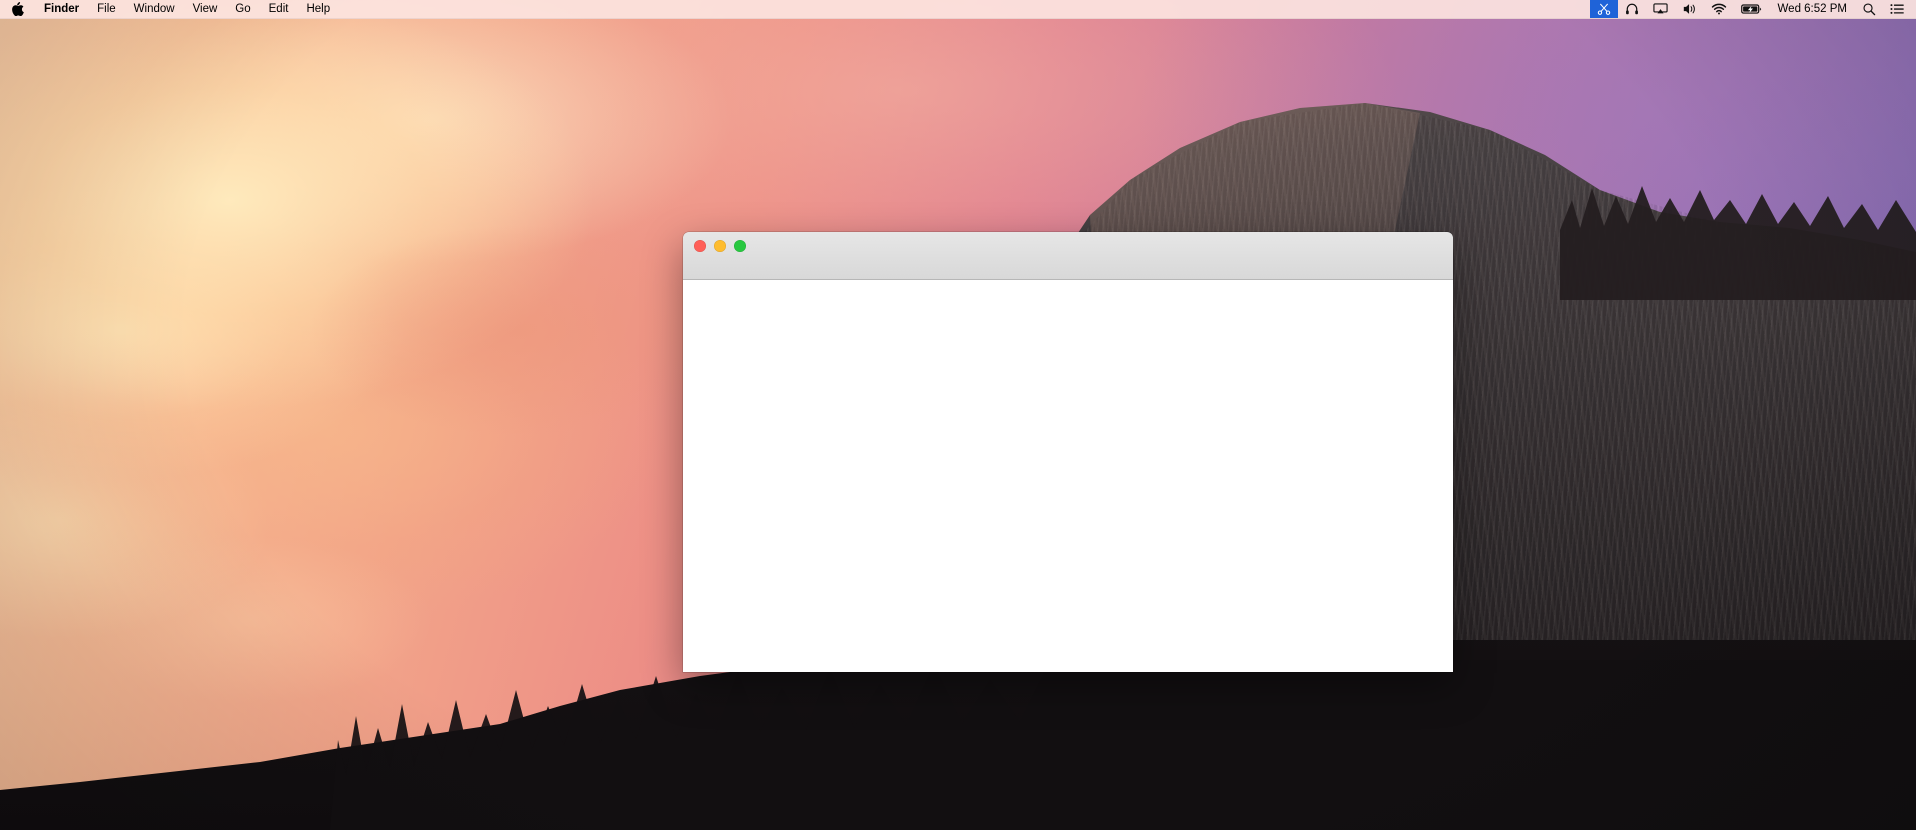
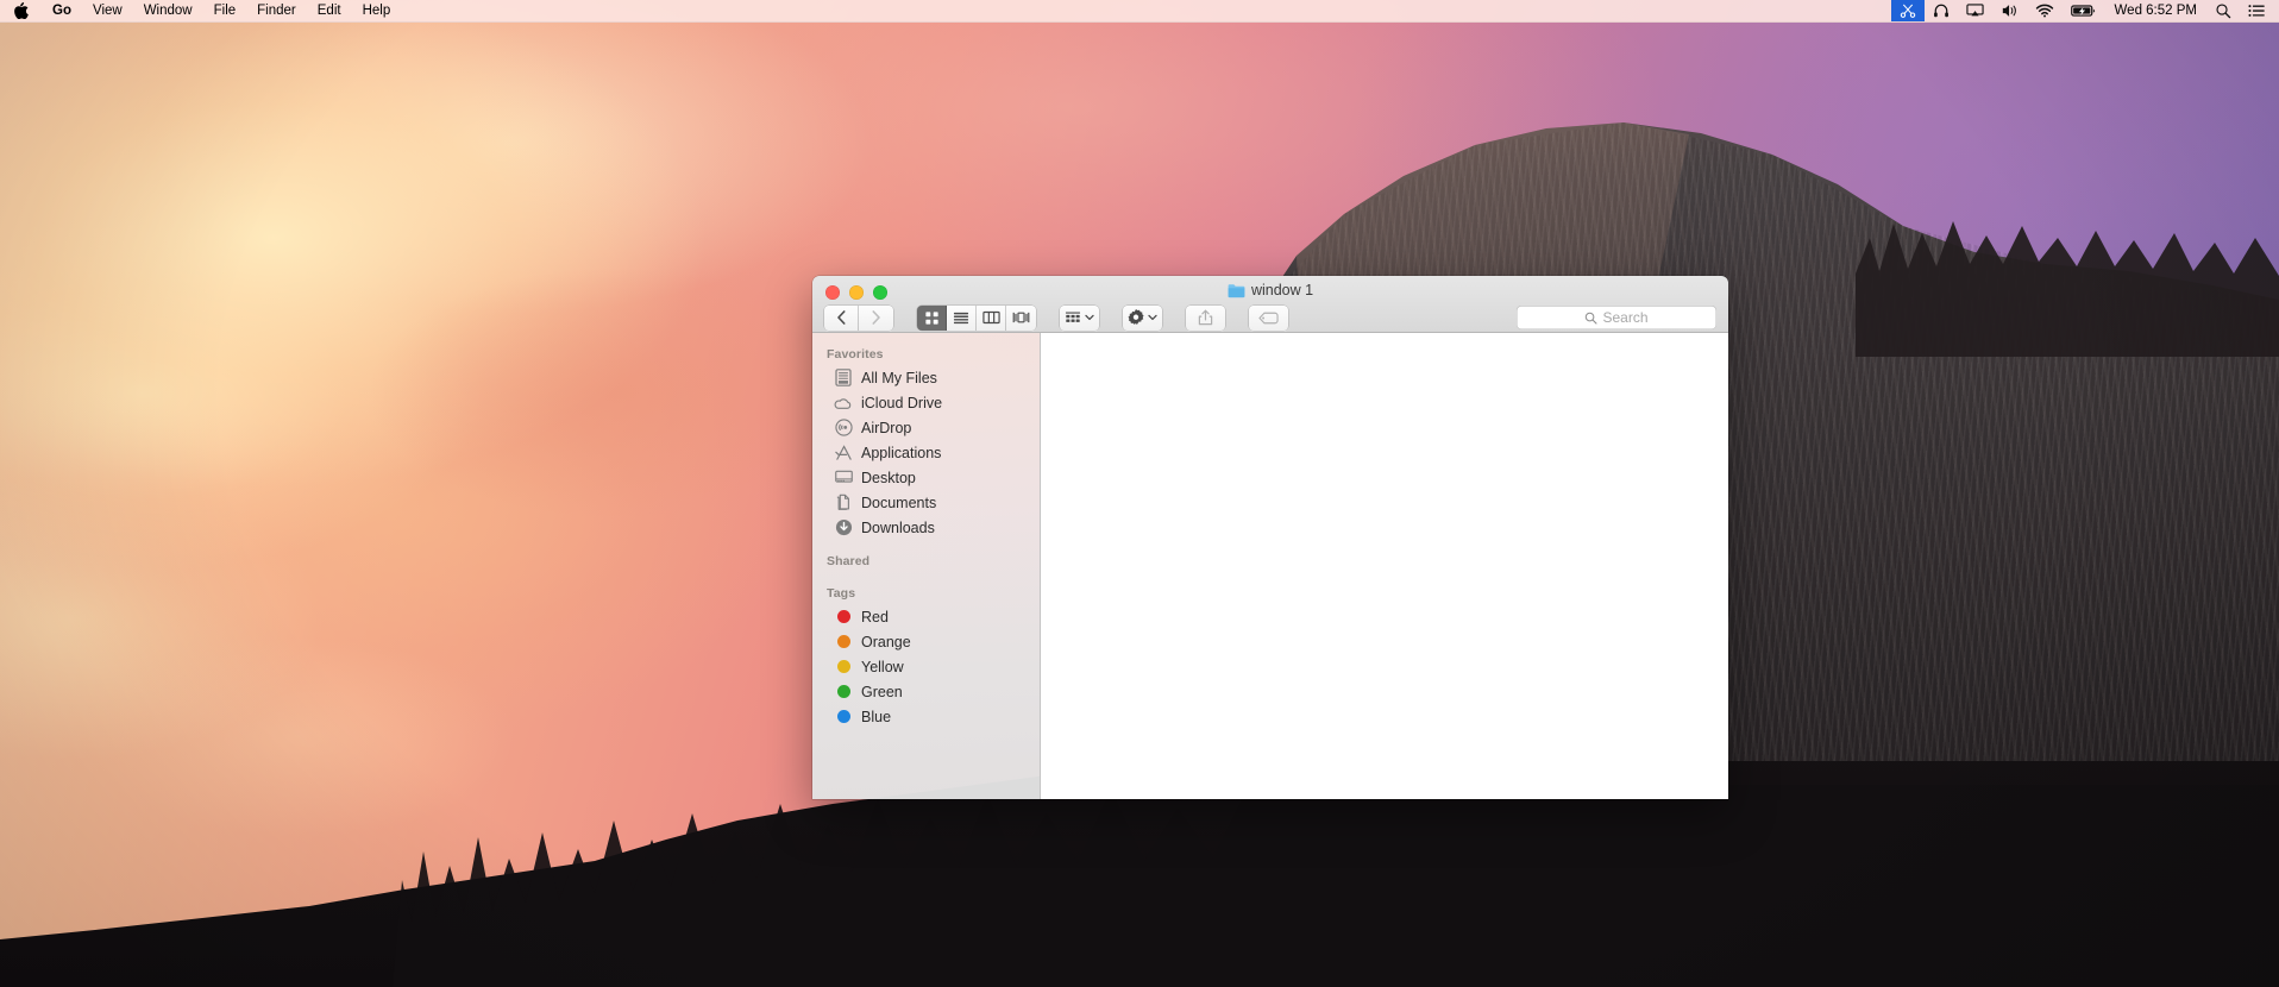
- Finder
+ Go
- File
+ View
  Window
- View
+ File
- Go
+ Finder
  Edit
  Help
  Wed 6:52 PM
+ window 1
+ Search
+ Favorites
+ All My Files
+ iCloud Drive
+ AirDrop
+ Applications
+ Desktop
+ Documents
+ Downloads
+ Shared
+ Tags
+ Red
+ Orange
+ Yellow
+ Green
+ Blue
